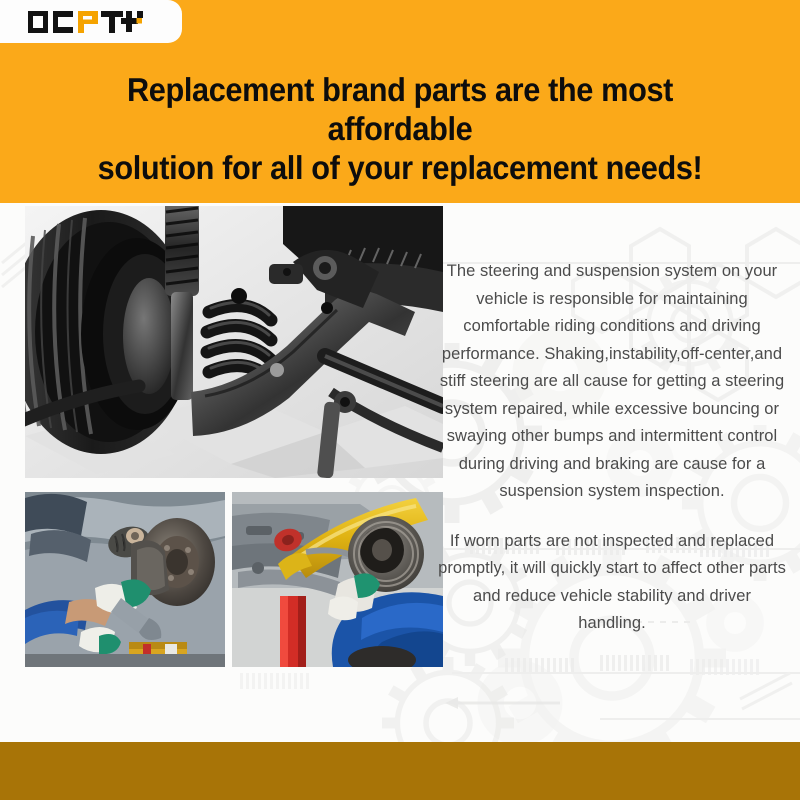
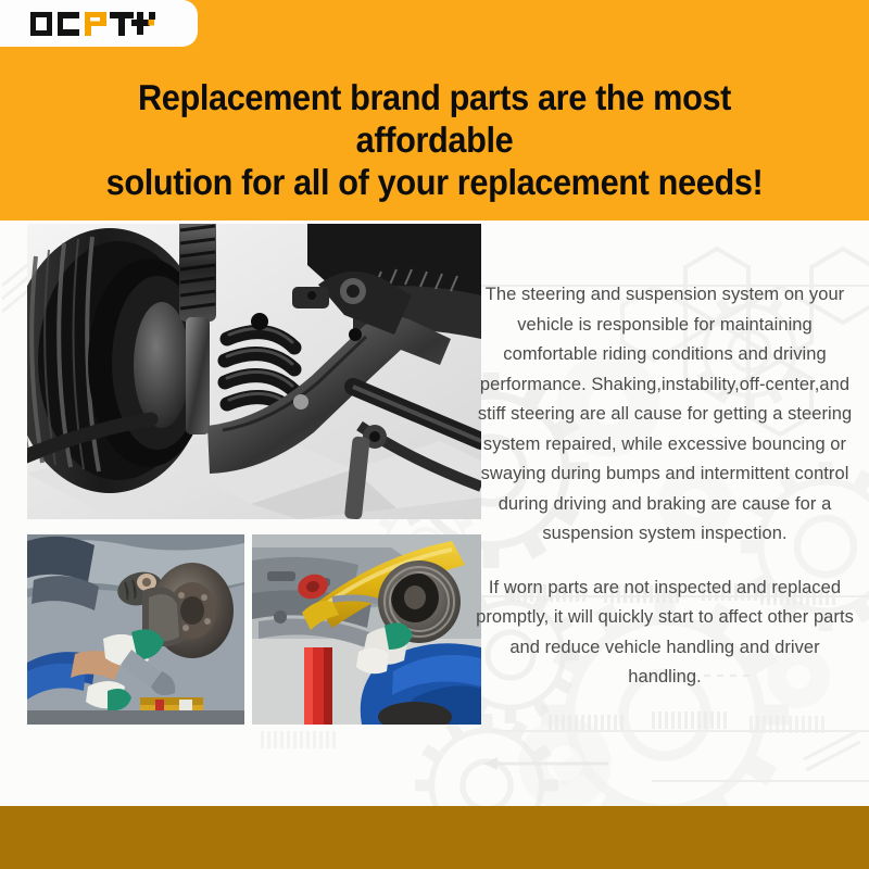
  Replacement brand parts are the most affordable
  solution for all of your replacement needs!
- The steering and suspension system on your vehicle is responsible for maintaining comfortable riding conditions and driving performance. Shaking,instability,off-center,and stiff steering are all cause for getting a steering system repaired, while excessive bouncing or swaying other bumps and intermittent control during driving and braking are cause for a suspension system inspection.
+ The steering and suspension system on your vehicle is responsible for maintaining comfortable riding conditions and driving performance. Shaking,instability,off-center,and stiff steering are all cause for getting a steering system repaired, while excessive bouncing or swaying during bumps and intermittent control during driving and braking are cause for a suspension system inspection.
- If worn parts are not inspected and replaced promptly, it will quickly start to affect other parts and reduce vehicle stability and driver handling.
+ If worn parts are not inspected and replaced promptly, it will quickly start to affect other parts and reduce vehicle handling and driver handling.
